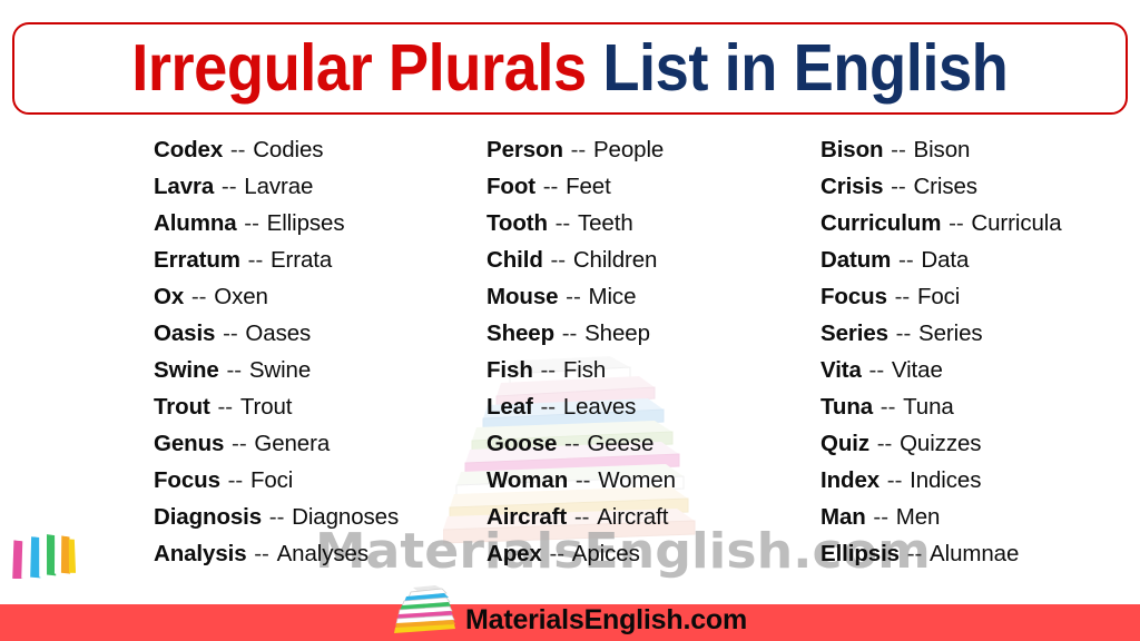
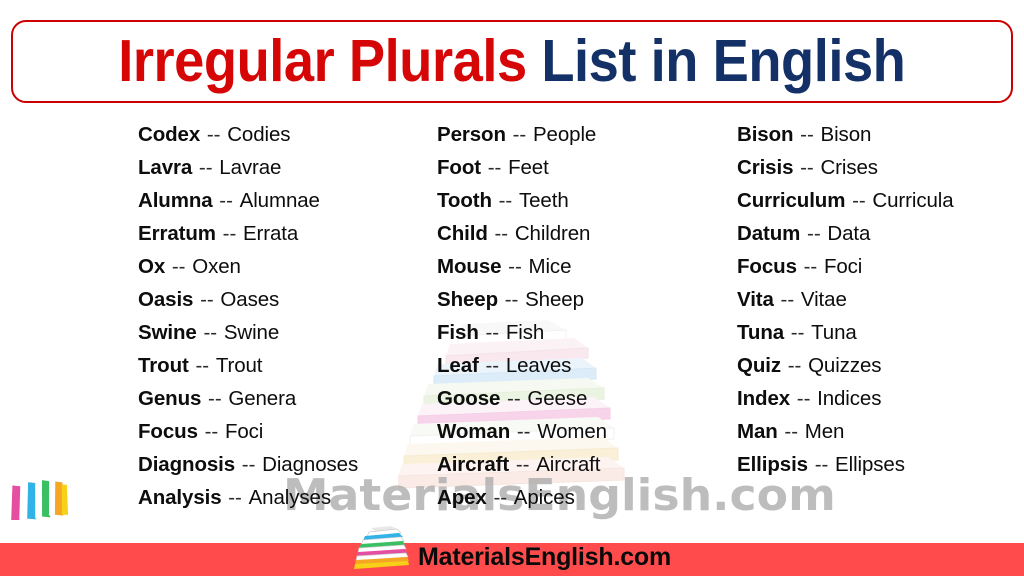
  Irregular Plurals List in English
  MaterialsEnglish.com
  Codex -- Codies
  Lavra -- Lavrae
- Alumna -- Ellipses
+ Alumna -- Alumnae
  Erratum -- Errata
  Ox -- Oxen
  Oasis -- Oases
  Swine -- Swine
  Trout -- Trout
  Genus -- Genera
  Focus -- Foci
  Diagnosis -- Diagnoses
  Analysis -- Analyses
  Person -- People
  Foot -- Feet
  Tooth -- Teeth
  Child -- Children
  Mouse -- Mice
  Sheep -- Sheep
  Fish -- Fish
  Leaf -- Leaves
  Goose -- Geese
  Woman -- Women
  Aircraft -- Aircraft
  Apex -- Apices
  Bison -- Bison
  Crisis -- Crises
  Curriculum -- Curricula
  Datum -- Data
  Focus -- Foci
- Series -- Series
  Vita -- Vitae
  Tuna -- Tuna
  Quiz -- Quizzes
  Index -- Indices
  Man -- Men
- Ellipsis -- Alumnae
+ Ellipsis -- Ellipses
  MaterialsEnglish.com
